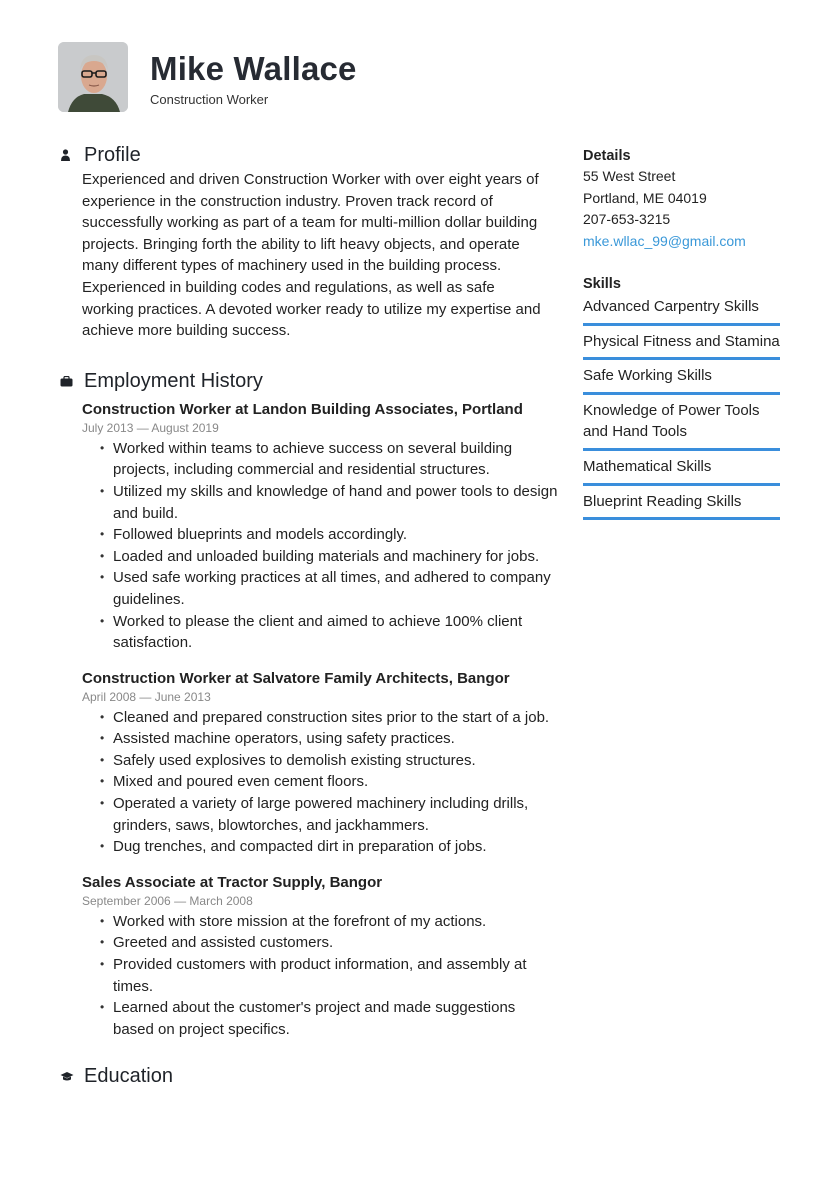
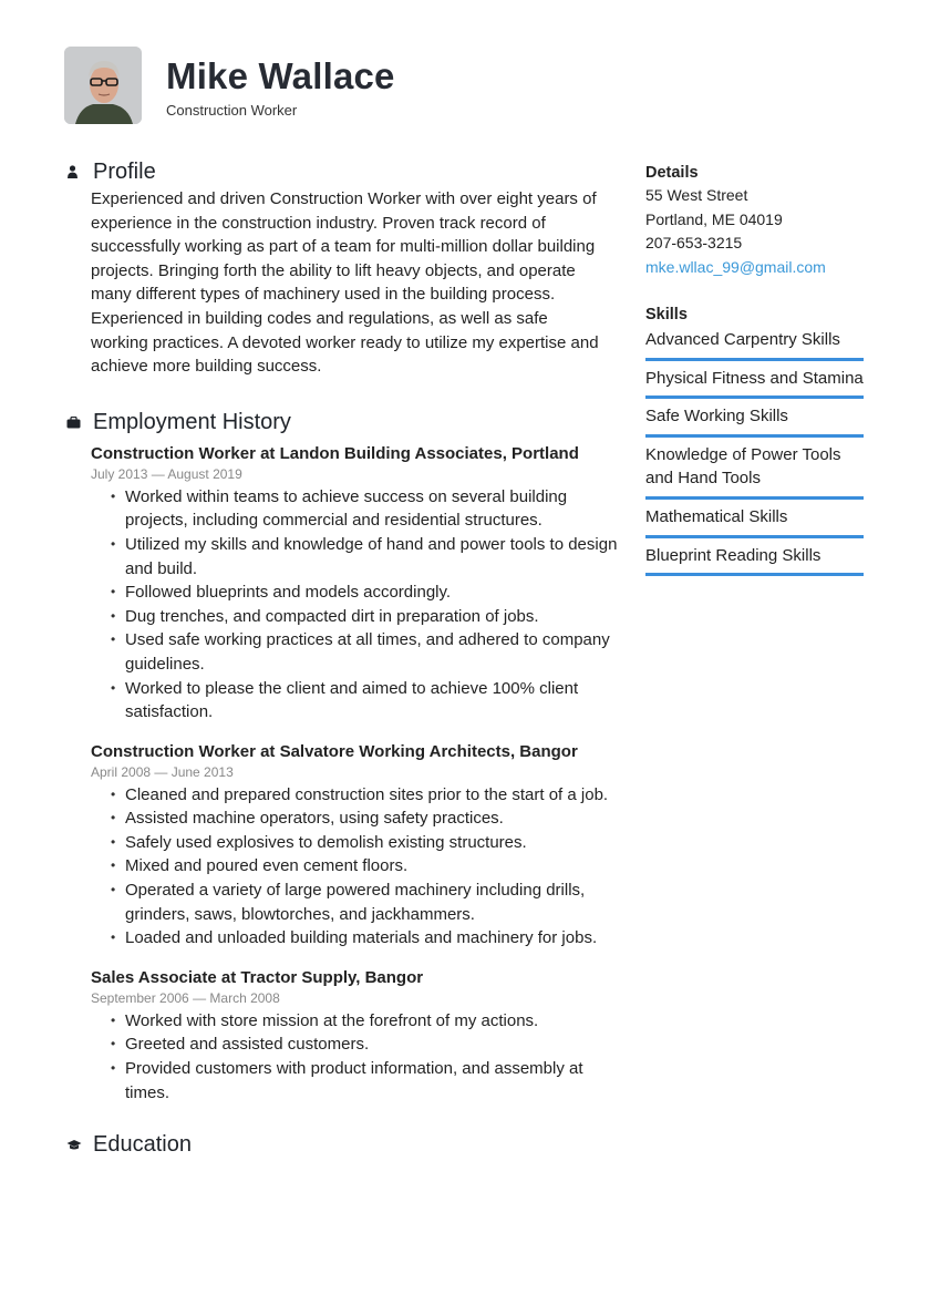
  Mike Wallace
  Construction Worker
  Profile
  Experienced and driven Construction Worker with over eight years of experience in the construction industry. Proven track record of successfully working as part of a team for multi-million dollar building projects. Bringing forth the ability to lift heavy objects, and operate many different types of machinery used in the building process. Experienced in building codes and regulations, as well as safe working practices. A devoted worker ready to utilize my expertise and achieve more building success.
  Employment History
  Construction Worker at Landon Building Associates, Portland
  July 2013 — August 2019
  Worked within teams to achieve success on several building projects, including commercial and residential structures.
  Utilized my skills and knowledge of hand and power tools to design and build.
  Followed blueprints and models accordingly.
- Loaded and unloaded building materials and machinery for jobs.
+ Dug trenches, and compacted dirt in preparation of jobs.
  Used safe working practices at all times, and adhered to company guidelines.
  Worked to please the client and aimed to achieve 100% client satisfaction.
- Construction Worker at Salvatore Family Architects, Bangor
+ Construction Worker at Salvatore Working Architects, Bangor
  April 2008 — June 2013
  Cleaned and prepared construction sites prior to the start of a job.
  Assisted machine operators, using safety practices.
  Safely used explosives to demolish existing structures.
  Mixed and poured even cement floors.
  Operated a variety of large powered machinery including drills, grinders, saws, blowtorches, and jackhammers.
- Dug trenches, and compacted dirt in preparation of jobs.
+ Loaded and unloaded building materials and machinery for jobs.
  Sales Associate at Tractor Supply, Bangor
  September 2006 — March 2008
  Worked with store mission at the forefront of my actions.
  Greeted and assisted customers.
  Provided customers with product information, and assembly at times.
- Learned about the customer's project and made suggestions based on project specifics.
  Education
  Details
  55 West Street
  Portland, ME 04019
  207-653-3215
  mke.wllac_99@gmail.com
  Skills
  Advanced Carpentry Skills
  Physical Fitness and Stamina
  Safe Working Skills
  Knowledge of Power Tools and Hand Tools
  Mathematical Skills
  Blueprint Reading Skills
